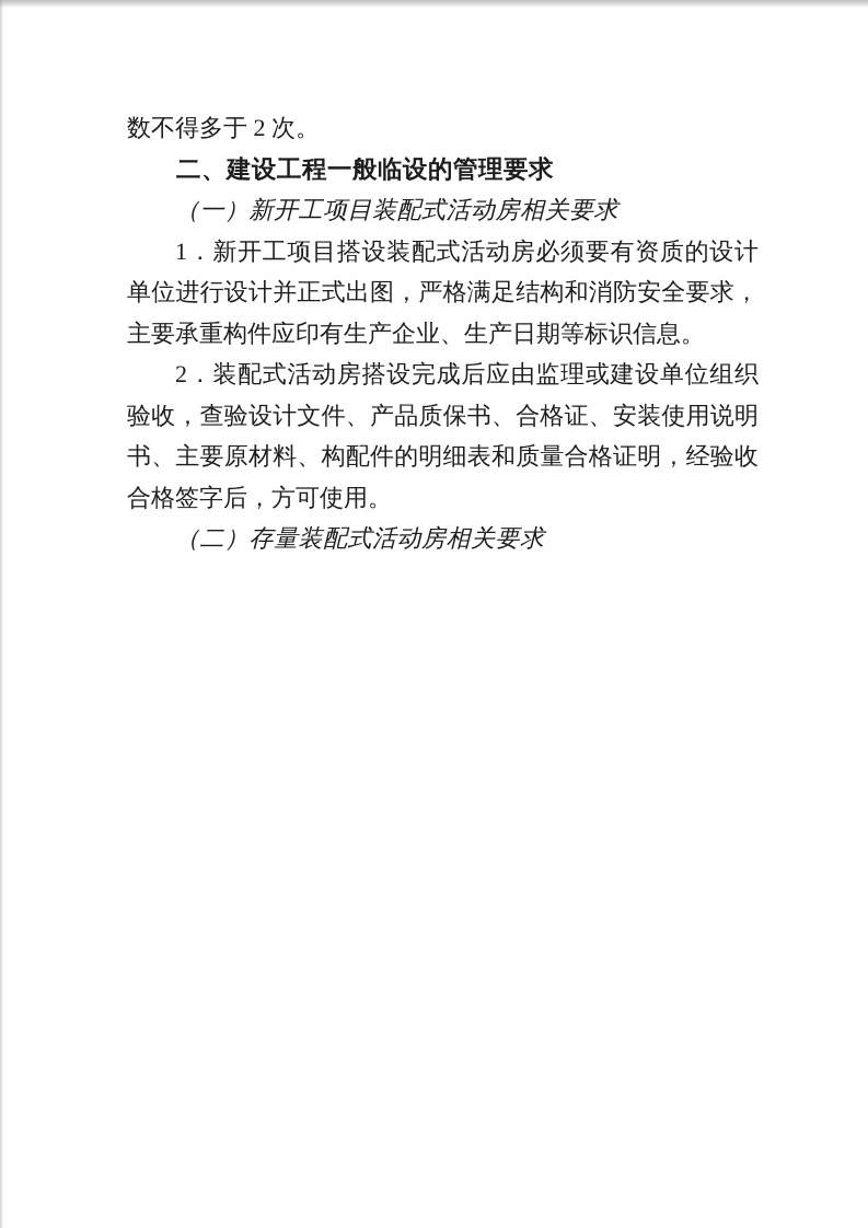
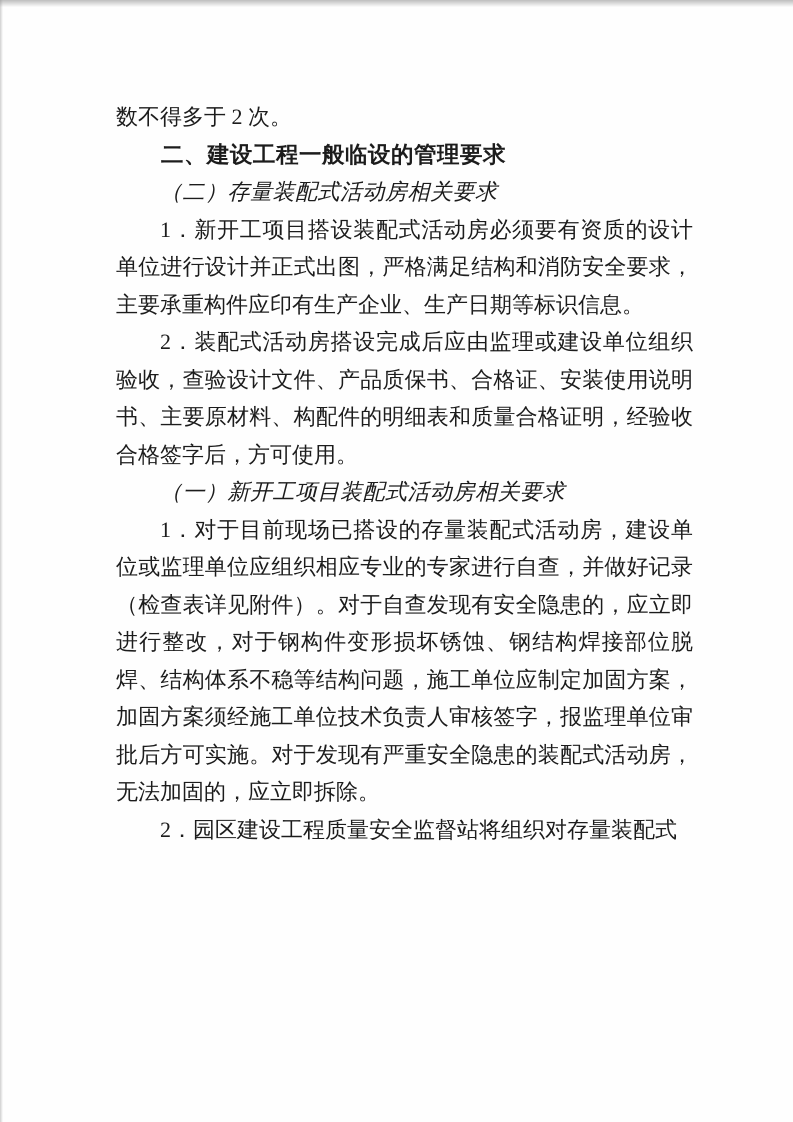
  数不得多于 2 次。
  二、建设工程一般临设的管理要求
- （一）新开工项目装配式活动房相关要求
+ （二）存量装配式活动房相关要求
  1．新开工项目搭设装配式活动房必须要有资质的设计单位进行设计并正式出图，严格满足结构和消防安全要求，主要承重构件应印有生产企业、生产日期等标识信息。
  2．装配式活动房搭设完成后应由监理或建设单位组织验收，查验设计文件、产品质保书、合格证、安装使用说明书、主要原材料、构配件的明细表和质量合格证明，经验收合格签字后，方可使用。
- （二）存量装配式活动房相关要求
+ （一）新开工项目装配式活动房相关要求
+ 1．对于目前现场已搭设的存量装配式活动房，建设单位或监理单位应组织相应专业的专家进行自查，并做好记录（检查表详见附件）。对于自查发现有安全隐患的，应立即进行整改，对于钢构件变形损坏锈蚀、钢结构焊接部位脱焊、结构体系不稳等结构问题，施工单位应制定加固方案，加固方案须经施工单位技术负责人审核签字，报监理单位审批后方可实施。对于发现有严重安全隐患的装配式活动房，无法加固的，应立即拆除。
+ 2．园区建设工程质量安全监督站将组织对存量装配式
